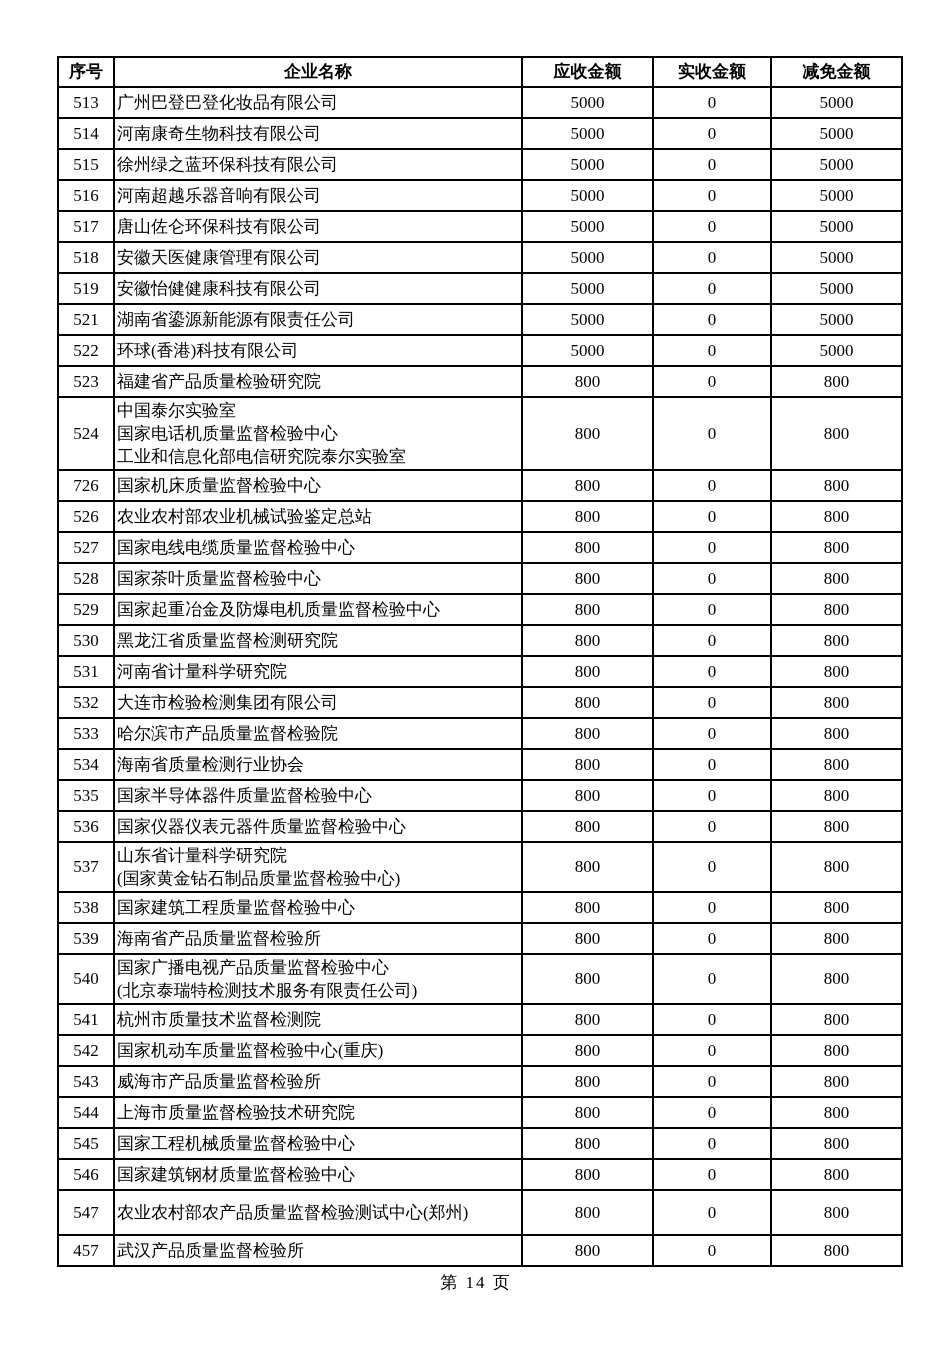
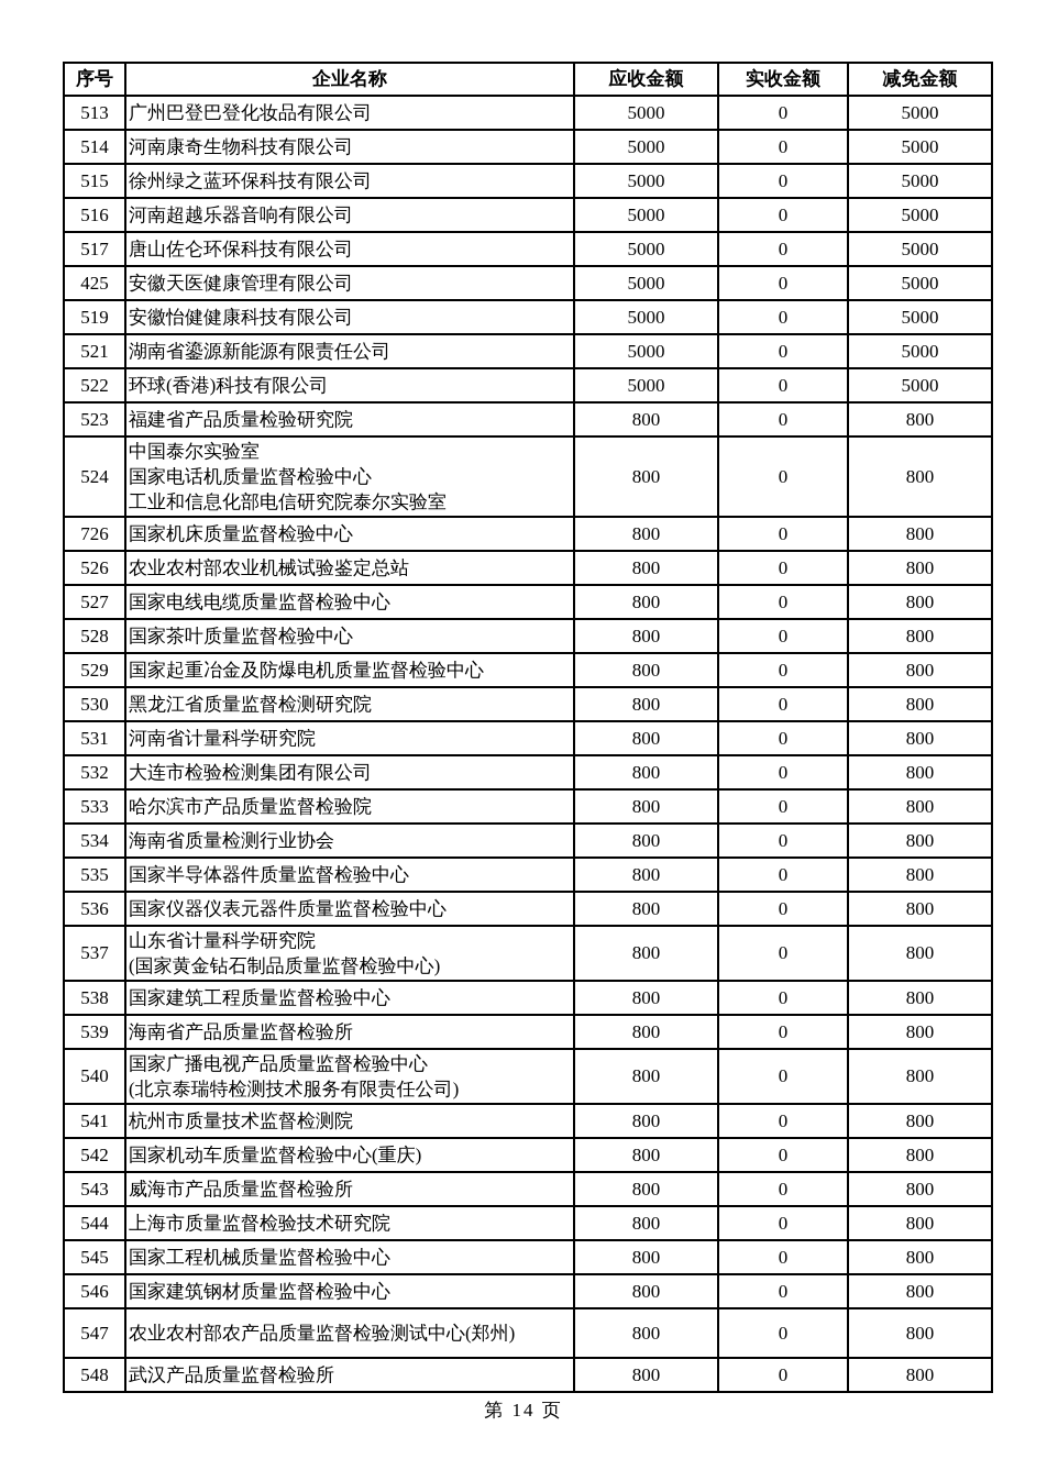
  序号	企业名称	应收金额	实收金额	减免金额
  513	广州巴登巴登化妆品有限公司	5000	0	5000
  514	河南康奇生物科技有限公司	5000	0	5000
  515	徐州绿之蓝环保科技有限公司	5000	0	5000
  516	河南超越乐器音响有限公司	5000	0	5000
  517	唐山佐仑环保科技有限公司	5000	0	5000
- 518	安徽天医健康管理有限公司	5000	0	5000
+ 425	安徽天医健康管理有限公司	5000	0	5000
  519	安徽怡健健康科技有限公司	5000	0	5000
  521	湖南省鎏源新能源有限责任公司	5000	0	5000
  522	环球(香港)科技有限公司	5000	0	5000
  523	福建省产品质量检验研究院	800	0	800
  524	中国泰尔实验室 国家电话机质量监督检验中心 工业和信息化部电信研究院泰尔实验室	800	0	800
  726	国家机床质量监督检验中心	800	0	800
  526	农业农村部农业机械试验鉴定总站	800	0	800
  527	国家电线电缆质量监督检验中心	800	0	800
  528	国家茶叶质量监督检验中心	800	0	800
  529	国家起重冶金及防爆电机质量监督检验中心	800	0	800
  530	黑龙江省质量监督检测研究院	800	0	800
  531	河南省计量科学研究院	800	0	800
  532	大连市检验检测集团有限公司	800	0	800
  533	哈尔滨市产品质量监督检验院	800	0	800
  534	海南省质量检测行业协会	800	0	800
  535	国家半导体器件质量监督检验中心	800	0	800
  536	国家仪器仪表元器件质量监督检验中心	800	0	800
  537	山东省计量科学研究院 (国家黄金钻石制品质量监督检验中心)	800	0	800
  538	国家建筑工程质量监督检验中心	800	0	800
  539	海南省产品质量监督检验所	800	0	800
  540	国家广播电视产品质量监督检验中心 (北京泰瑞特检测技术服务有限责任公司)	800	0	800
  541	杭州市质量技术监督检测院	800	0	800
  542	国家机动车质量监督检验中心(重庆)	800	0	800
  543	威海市产品质量监督检验所	800	0	800
  544	上海市质量监督检验技术研究院	800	0	800
  545	国家工程机械质量监督检验中心	800	0	800
  546	国家建筑钢材质量监督检验中心	800	0	800
  547	农业农村部农产品质量监督检验测试中心(郑州)	800	0	800
- 457	武汉产品质量监督检验所	800	0	800
+ 548	武汉产品质量监督检验所	800	0	800
  第 14 页
